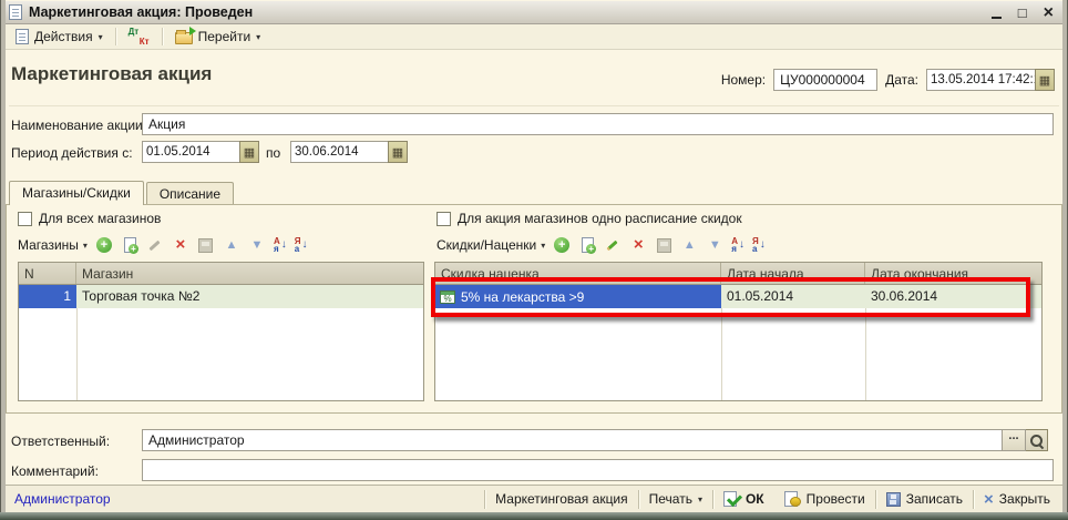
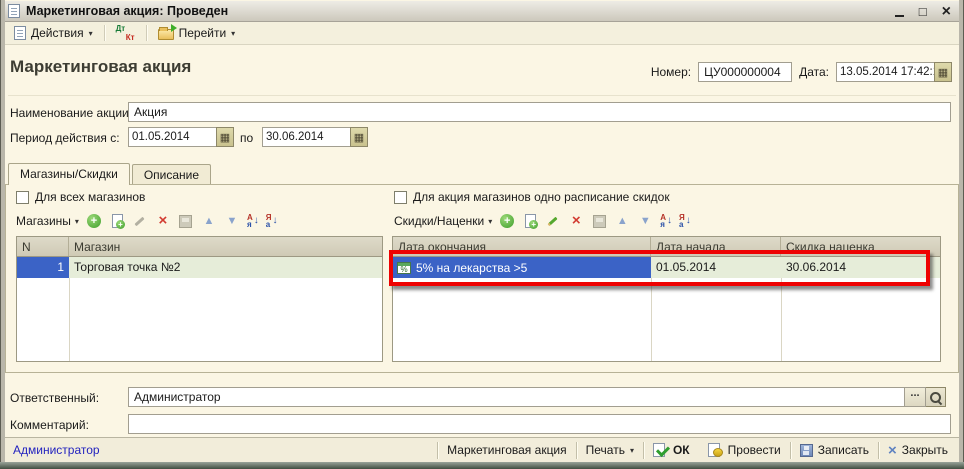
  Маркетинговая акция: Проведен
  □
  ×
  Действия
  ▾
  Дт
  Кт
  Перейти
  ▾
  Маркетинговая акция
  Номер:
  ЦУ000000004
  Дата:
  13.05.2014 17:42:
  ▦
  Наименование акции
  Акция
  Период действия с:
  01.05.2014
  ▦
  по
  30.06.2014
  ▦
  Магазины/Скидки
  Описание
  Для всех магазинов
  Для акция магазинов одно расписание скидок
  Магазины
  ▾
  ▲
  ▼
  А
  я
  ↓
  Я
  а
  ↓
  Скидки/Наценки
  ▾
  ▲
  ▼
  А
  я
  ↓
  Я
  а
  ↓
  N
  Магазин
  1
  Торговая точка №2
- Скидка наценка
+ Дата окончания
  Дата начала
- Дата окончания
+ Скидка наценка
  %
- 5% на лекарства >9
+ 5% на лекарства >5
  01.05.2014
  30.06.2014
  Ответственный:
  Администратор
  ...
  Комментарий:
  Администратор
  Маркетинговая акция
  Печать
  ▾
  ОК
  Провести
  Записать
  Закрыть
